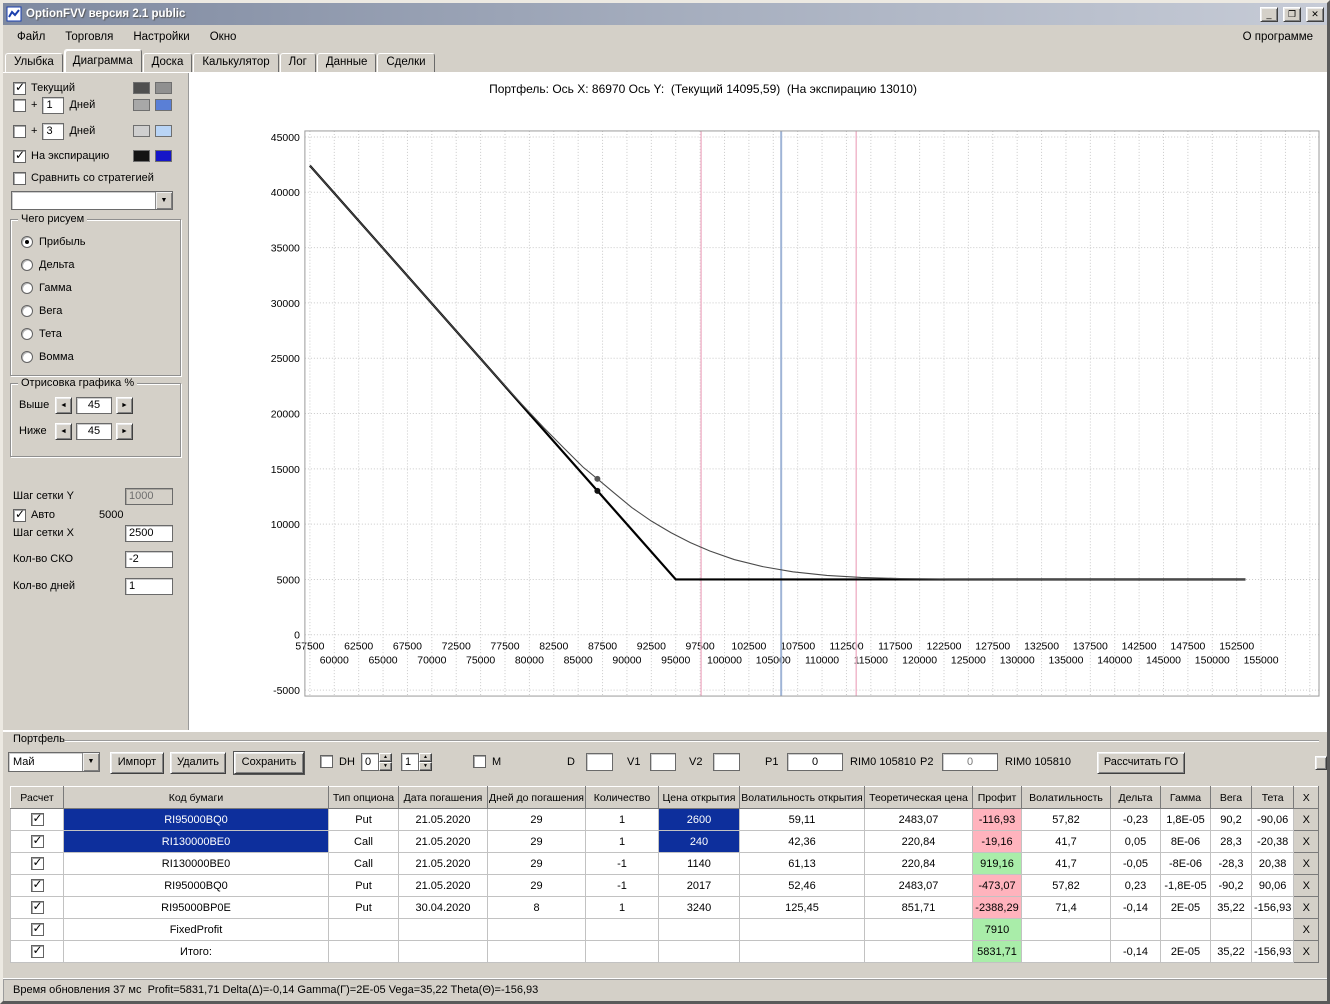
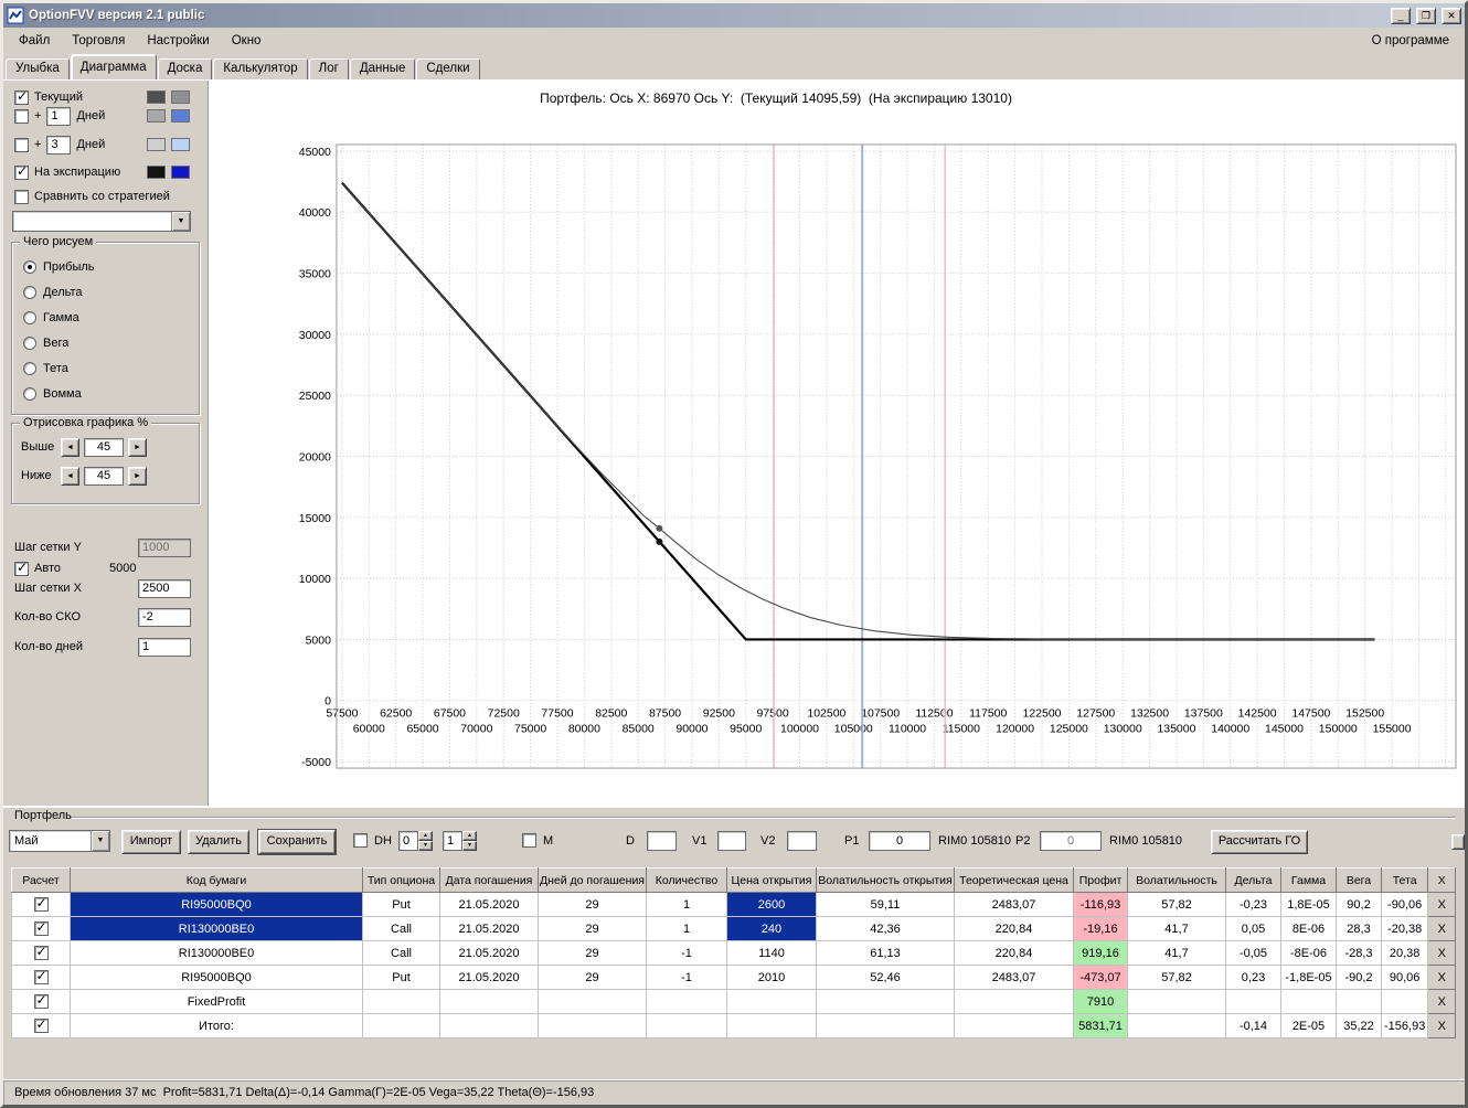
  OptionFVV версия 2.1 public
  _
  ❐
  ✕
  Файл
  Торговля
  Настройки
  Окно
  О программе
  Улыбка
  Диаграмма
  Доска
  Калькулятор
  Лог
  Данные
  Сделки
  Текущий
  +
  1
  Дней
  +
  3
  Дней
  На экспирацию
  Сравнить со стратегией
  Чего рисуем
  Прибыль
  Дельта
  Гамма
  Вега
  Тета
  Вомма
  Отрисовка графика %
  Выше
  45
  Ниже
  45
  Шаг сетки Y
  1000
  Авто
  5000
  Шаг сетки X
  2500
  Кол-во СКО
  -2
  Кол-во дней
  1
  Портфель: Ось X: 86970 Ось Y: (Текущий 14095,59) (На экспирацию 13010)
  -5000
  0
  5000
  10000
  15000
  20000
  25000
  30000
  35000
  40000
  45000
  57500
  60000
  62500
  65000
  67500
  70000
  72500
  75000
  77500
  80000
  82500
  85000
  87500
  90000
  92500
  95000
  97500
  100000
  102500
  10500
  107500
  110000
  112500
  15000
  117500
  120000
  122500
  125000
  127500
  130000
  132500
  135000
  137500
  140000
  142500
  145000
  147500
  150000
  152500
  155000
  Портфель
  Май
  Импорт
  Удалить
  Сохранить
  DH
  0
  1
  M
  D
  V1
  V2
  P1
  0
  RIM0 105810
  P2
  0
  RIM0 105810
  Рассчитать ГО
  Расчет	Код бумаги	Тип опциона	Дата погашения	Дней до погашения	Количество	Цена открытия	Волатильность открытия	Теоретическая цена	Профит	Волатильность	Дельта	Гамма	Вега	Тета	X
  	RI95000BQ0	Put	21.05.2020	29	1	2600	59,11	2483,07	-116,93	57,82	-0,23	1,8E-05	90,2	-90,06	X
  	RI130000BE0	Call	21.05.2020	29	1	240	42,36	220,84	-19,16	41,7	0,05	8E-06	28,3	-20,38	X
  	RI130000BE0	Call	21.05.2020	29	-1	1140	61,13	220,84	919,16	41,7	-0,05	-8E-06	-28,3	20,38	X
- 	RI95000BQ0	Put	21.05.2020	29	-1	2017	52,46	2483,07	-473,07	57,82	0,23	-1,8E-05	-90,2	90,06	X
+ 	RI95000BQ0	Put	21.05.2020	29	-1	2010	52,46	2483,07	-473,07	57,82	0,23	-1,8E-05	-90,2	90,06	X
- 	RI95000BP0E	Put	30.04.2020	8	1	3240	125,45	851,71	-2388,29	71,4	-0,14	2E-05	35,22	-156,93	X
  	FixedProfit								7910						X
  	Итого:								5831,71		-0,14	2E-05	35,22	-156,93	X
  Время обновления 37 мс Profit=5831,71 Delta(Δ)=-0,14 Gamma(Г)=2E-05 Vega=35,22 Theta(Θ)=-156,93
